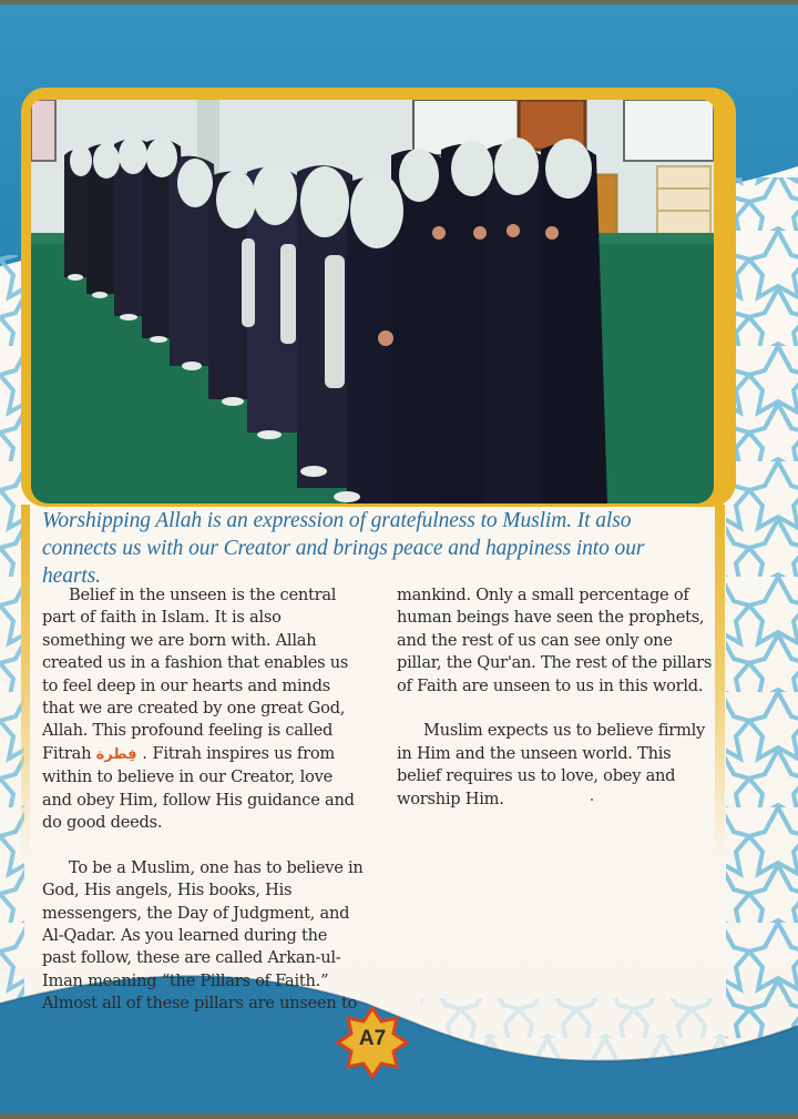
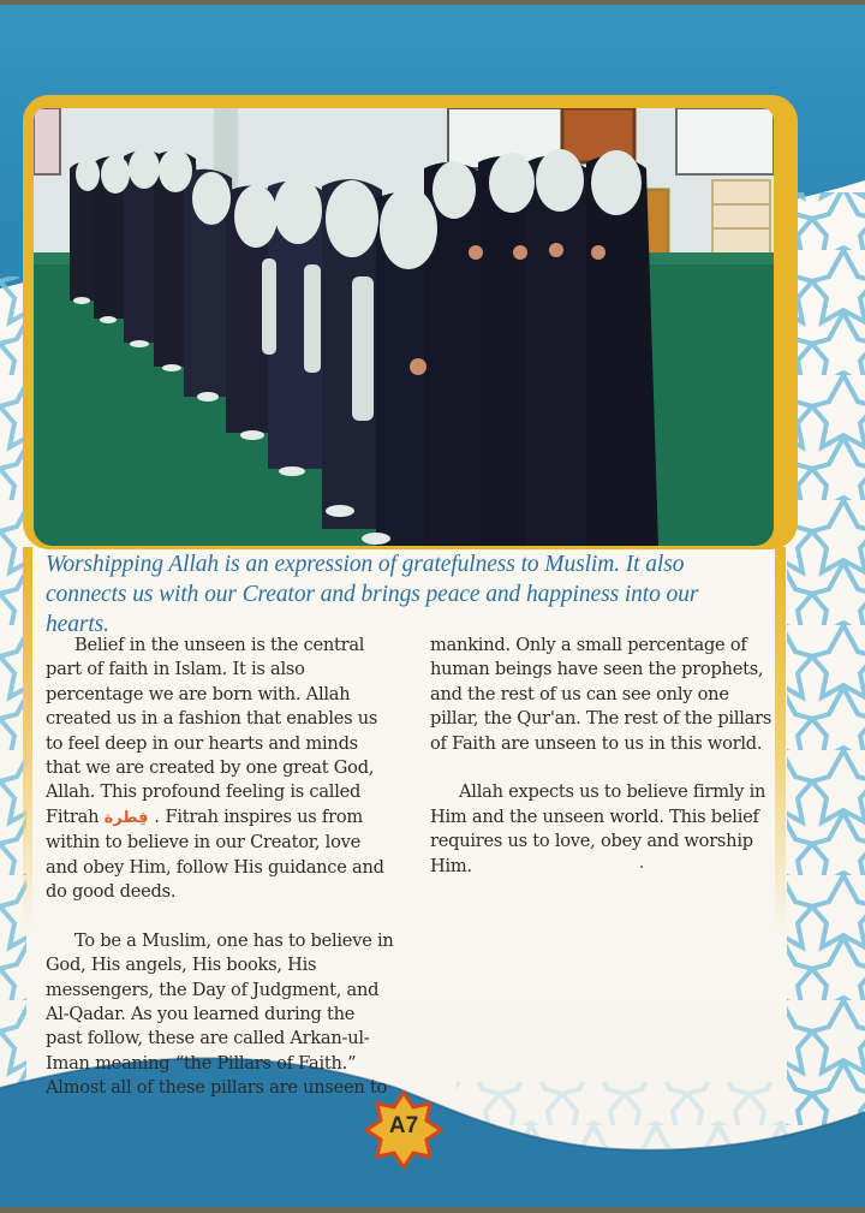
  Worshipping Allah is an expression of gratefulness to Muslim. It also connects us with our Creator and brings peace and happiness into our hearts.
- Belief in the unseen is the central part of faith in Islam. It is also something we are born with. Allah created us in a fashion that enables us to feel deep in our hearts and minds that we are created by one great God, Allah. This profound feeling is called Fitrah فِطرة . Fitrah inspires us from within to believe in our Creator, love and obey Him, follow His guidance and do good deeds.
+ Belief in the unseen is the central part of faith in Islam. It is also percentage we are born with. Allah created us in a fashion that enables us to feel deep in our hearts and minds that we are created by one great God, Allah. This profound feeling is called Fitrah فِطرة . Fitrah inspires us from within to believe in our Creator, love and obey Him, follow His guidance and do good deeds.
  To be a Muslim, one has to believe in God, His angels, His books, His messengers, the Day of Judgment, and Al-Qadar. As you learned during the past follow, these are called Arkan-ul-Iman meaning “the Pillars of Faith.” Almost all of these pillars are unseen to
  mankind. Only a small percentage of human beings have seen the prophets, and the rest of us can see only one pillar, the Qur'an. The rest of the pillars of Faith are unseen to us in this world.
- Muslim expects us to believe firmly in Him and the unseen world. This belief requires us to love, obey and worship Him.
+ Allah expects us to believe firmly in Him and the unseen world. This belief requires us to love, obey and worship Him.
  A7
